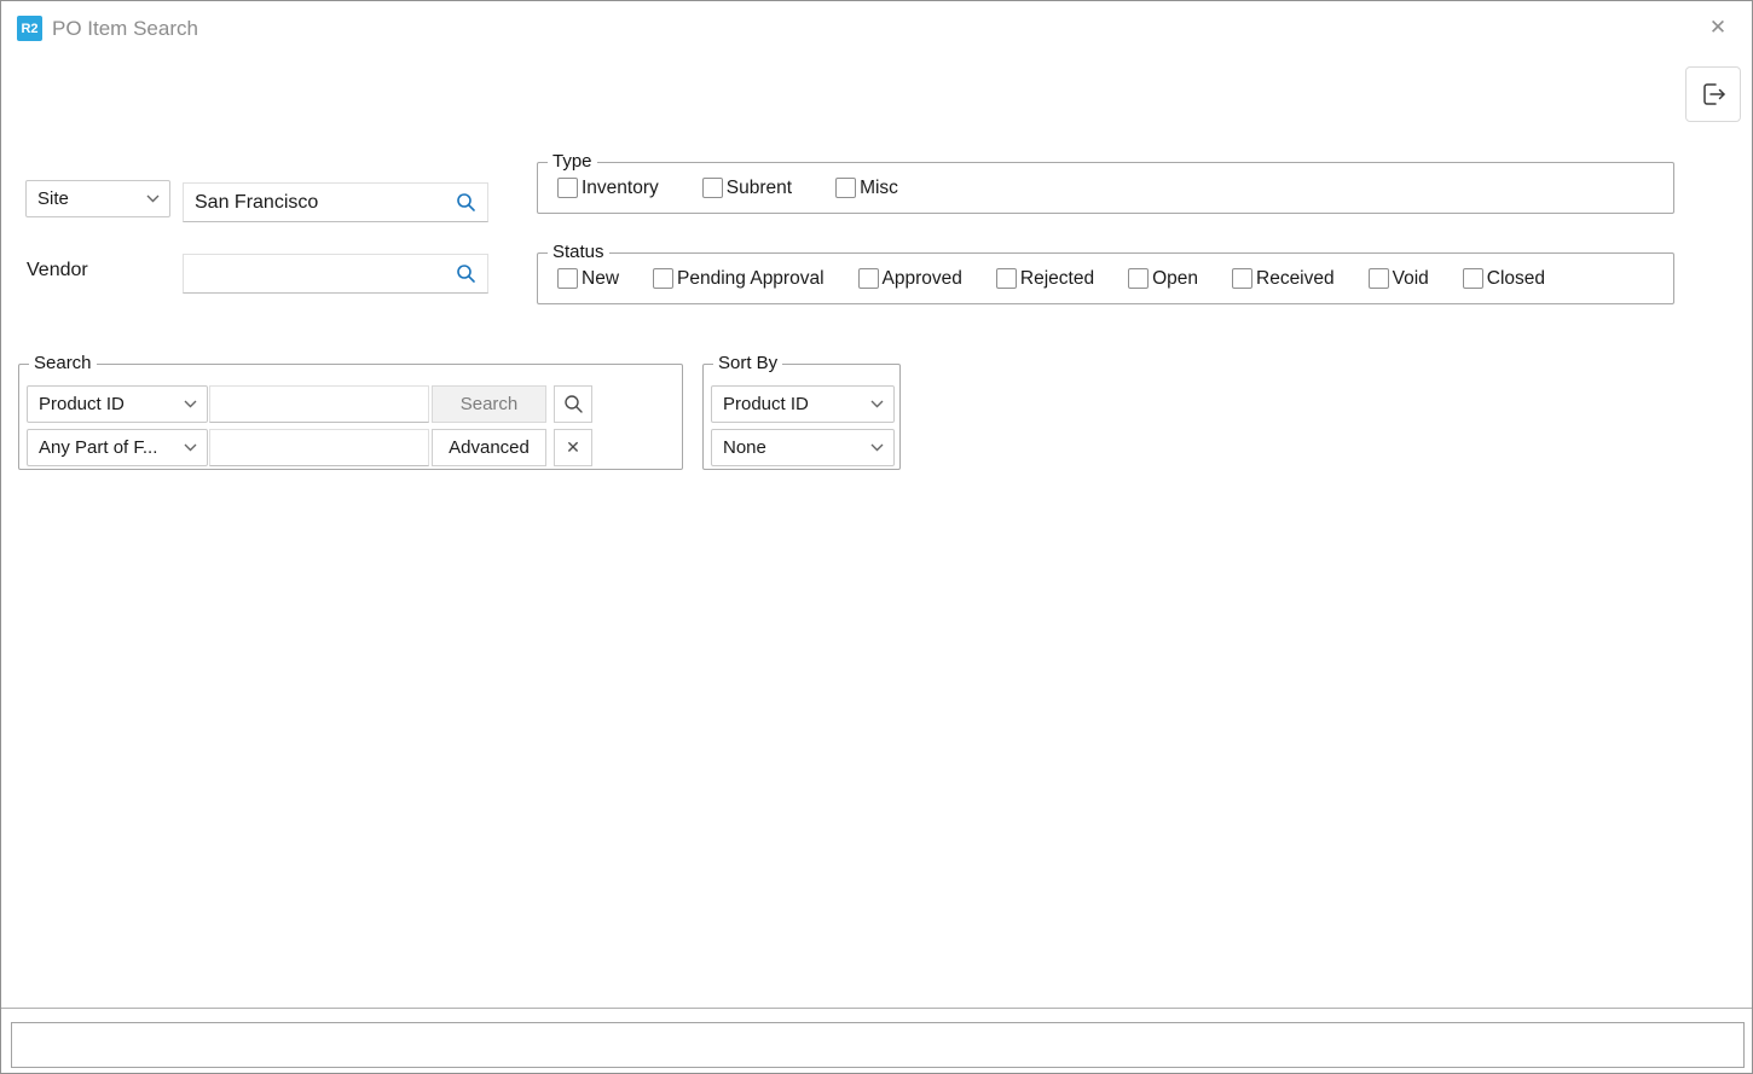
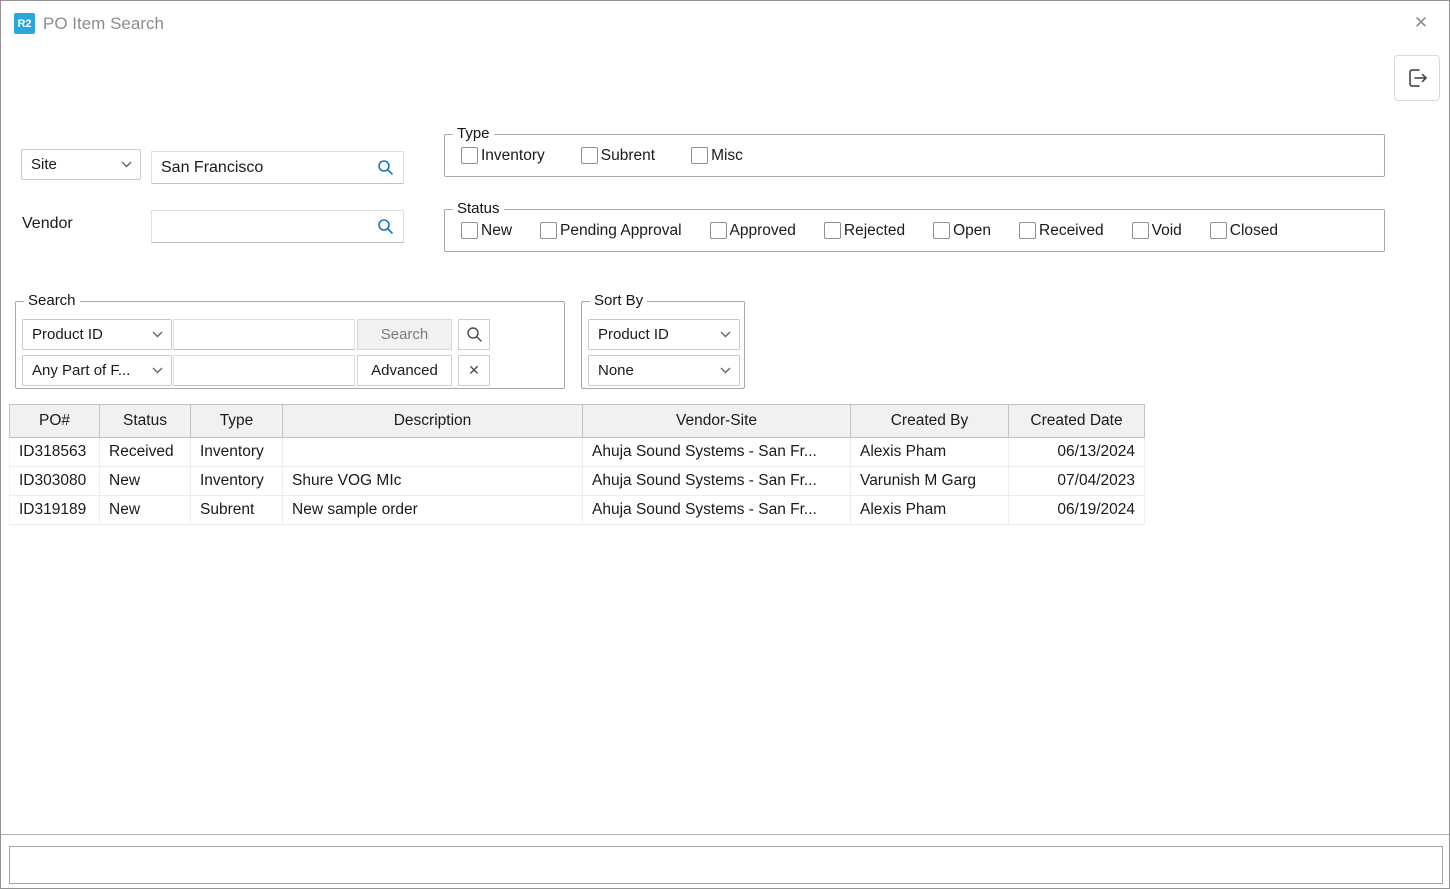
  R2
  PO Item Search
  ✕
  Site
  San Francisco
  Vendor
  Type
  Inventory
  Subrent
  Misc
  Status
  New
  Pending Approval
  Approved
  Rejected
  Open
  Received
  Void
  Closed
  Search
  Product ID
  Search
  Any Part of F...
  Advanced
  ✕
  Sort By
  Product ID
  None
+ PO#	Status	Type	Description	Vendor-Site	Created By	Created Date
+ ID318563	Received	Inventory		Ahuja Sound Systems - San Fr...	Alexis Pham	06/13/2024
+ ID303080	New	Inventory	Shure VOG MIc	Ahuja Sound Systems - San Fr...	Varunish M Garg	07/04/2023
+ ID319189	New	Subrent	New sample order	Ahuja Sound Systems - San Fr...	Alexis Pham	06/19/2024
